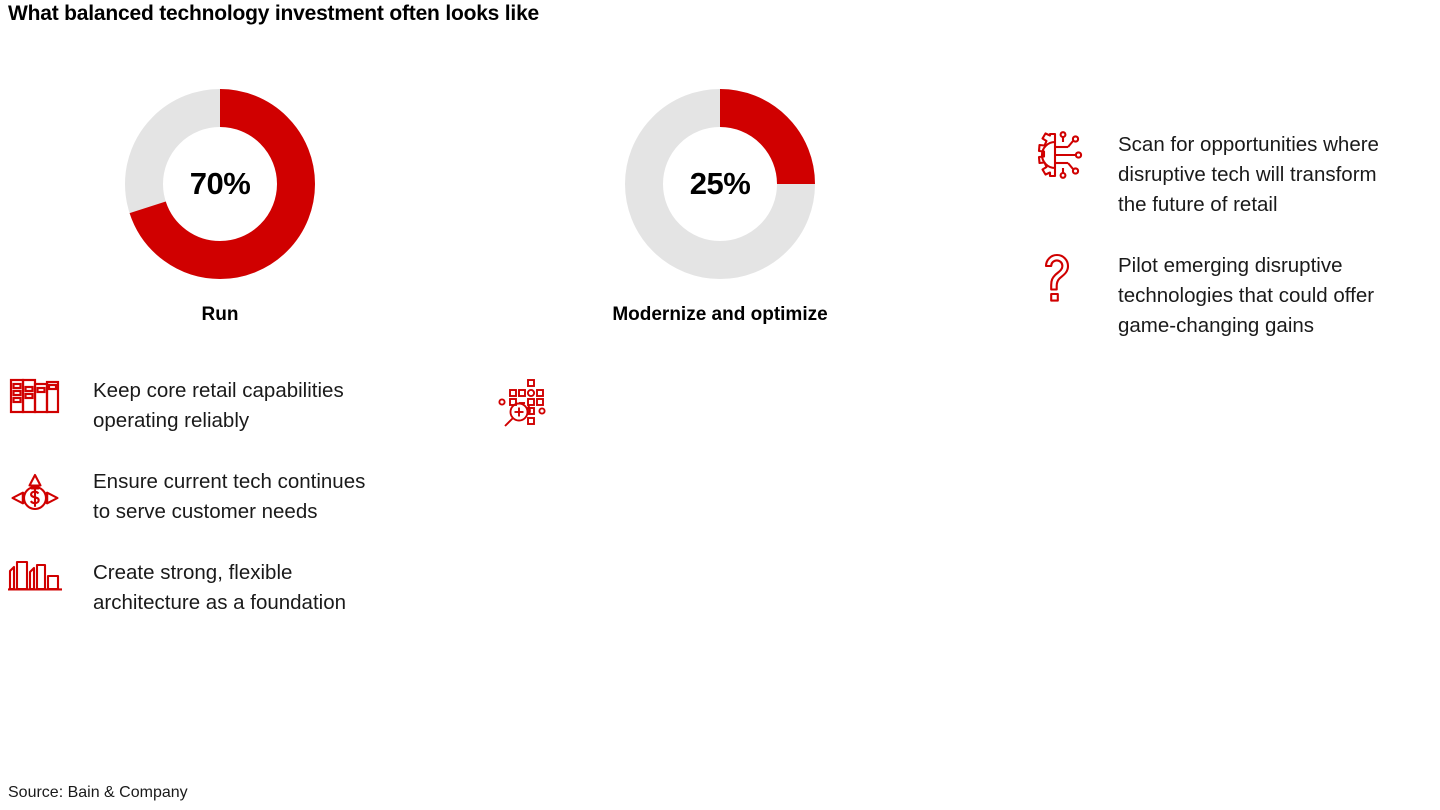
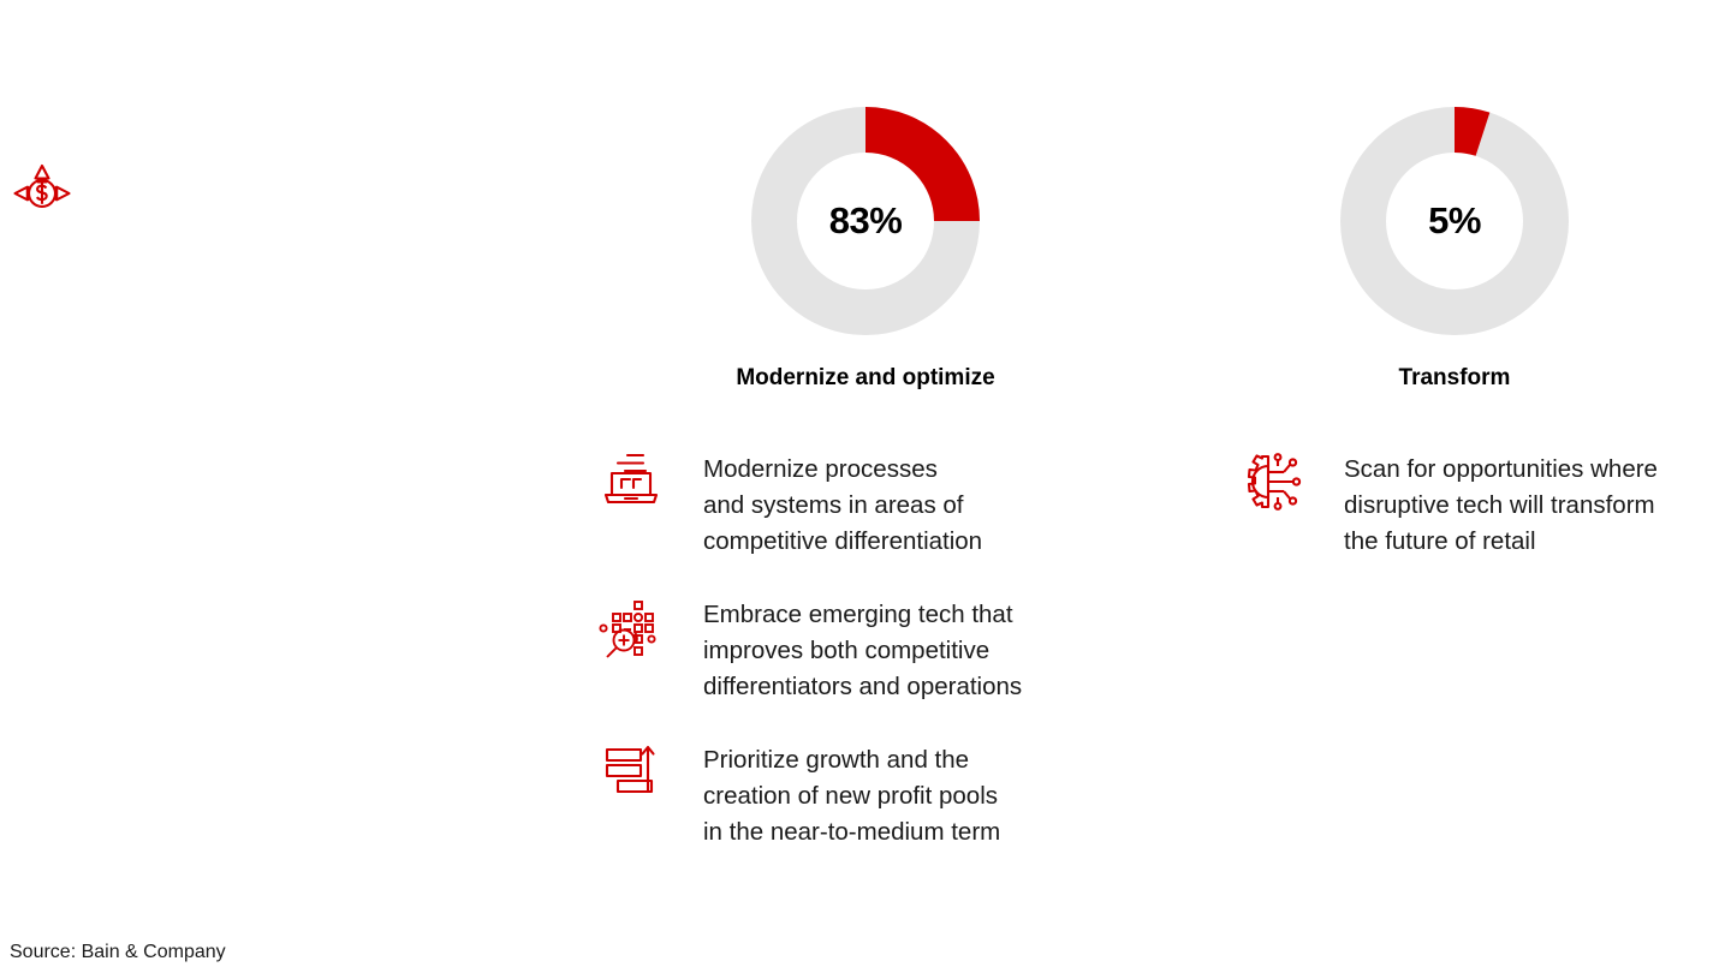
- What balanced technology investment often looks like
- 70%
- Run
- Keep core retail capabilities
- operating reliably
- Ensure current tech continues
- to serve customer needs
- Create strong, flexible
- architecture as a foundation
- 25%
+ 83%
  Modernize and optimize
+ Modernize processes
+ and systems in areas of
+ competitive differentiation
+ Embrace emerging tech that
+ improves both competitive
+ differentiators and operations
+ Prioritize growth and the
+ creation of new profit pools
+ in the near-to-medium term
+ 5%
+ Transform
  Scan for opportunities where
  disruptive tech will transform
  the future of retail
- Pilot emerging disruptive
- technologies that could offer
- game-changing gains
  Source: Bain & Company
